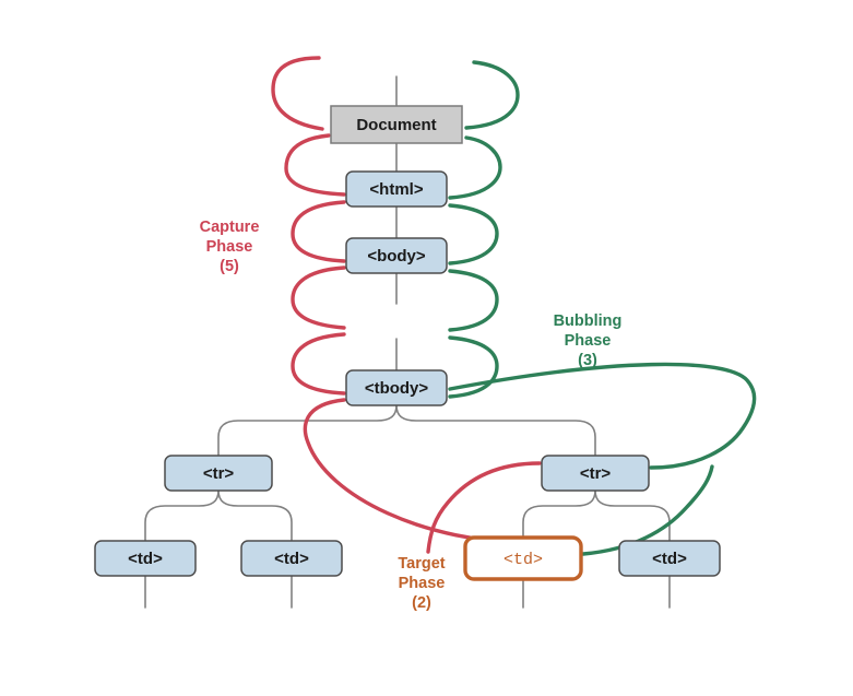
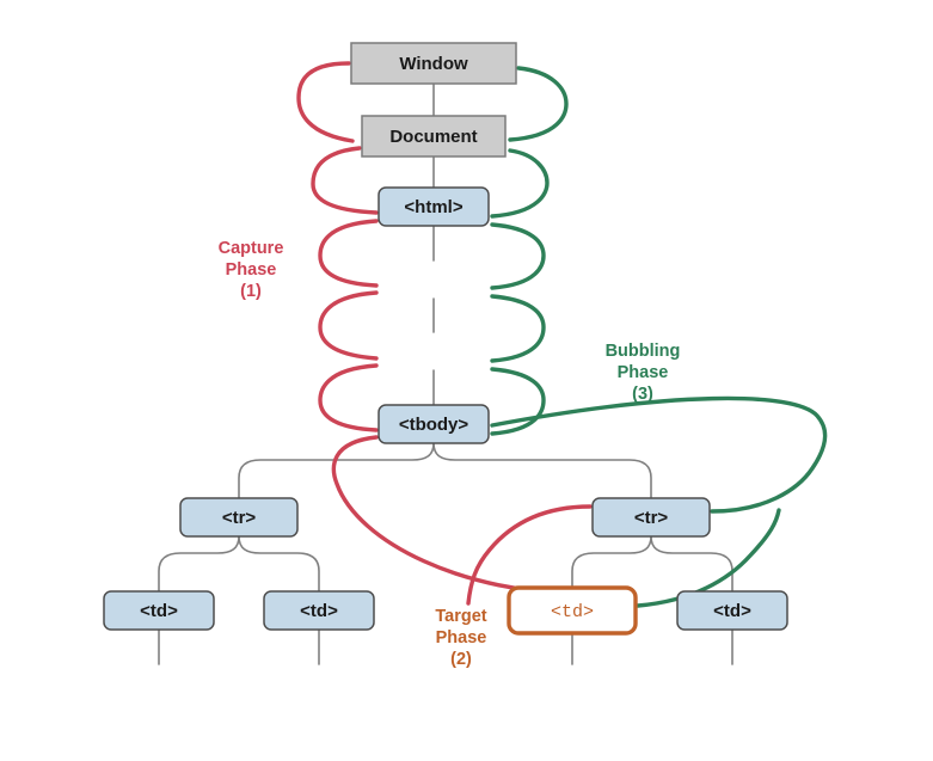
+ Window
  Document
  <html>
- <body>
  <tbody>
  <tr>
  <tr>
  <td>
  <td>
  <td>
  <td>
  Capture
  Phase
- (5)
+ (1)
  Bubbling
  Phase
  (3)
  Target
  Phase
  (2)
